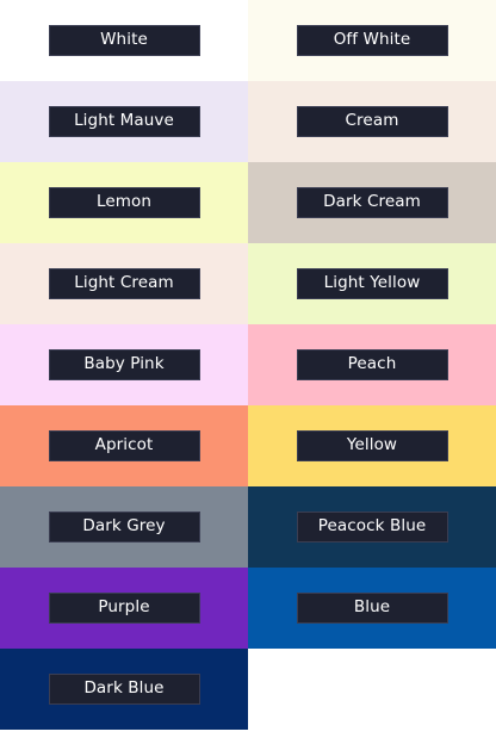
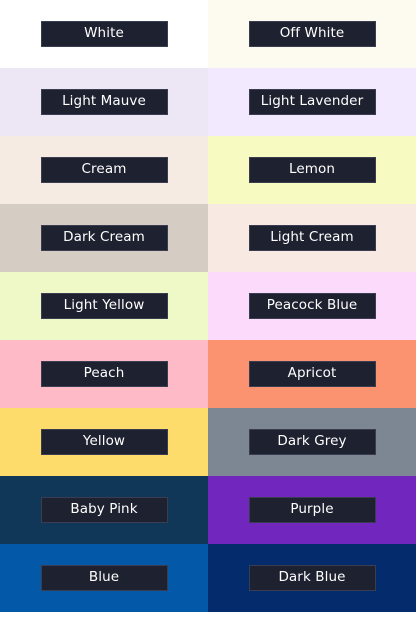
  White
  Off White
  Light Mauve
+ Light Lavender
  Cream
  Lemon
  Dark Cream
  Light Cream
  Light Yellow
- Baby Pink
+ Peacock Blue
  Peach
  Apricot
  Yellow
  Dark Grey
- Peacock Blue
+ Baby Pink
  Purple
  Blue
  Dark Blue
